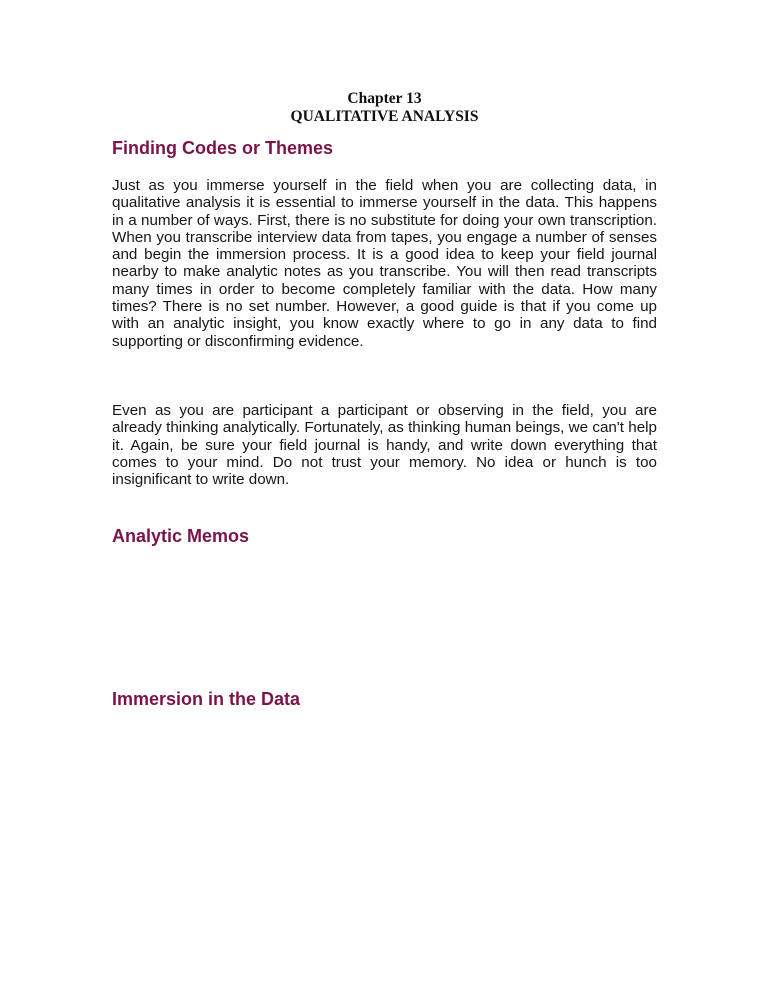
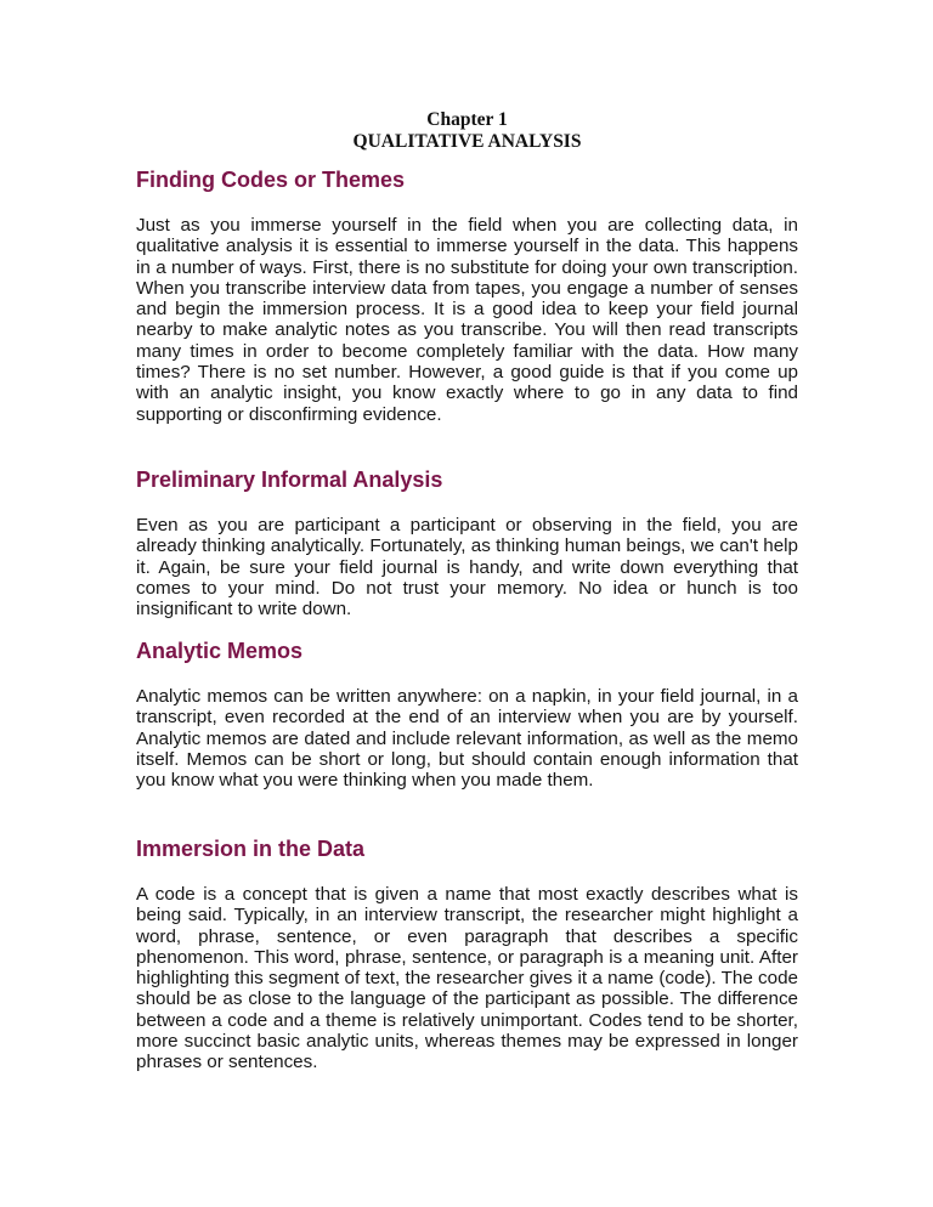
- Chapter 13
+ Chapter 1
  QUALITATIVE ANALYSIS
  Finding Codes or Themes
  Just as you immerse yourself in the field when you are collecting data, in qualitative analysis it is essential to immerse yourself in the data. This happens in a number of ways. First, there is no substitute for doing your own transcription. When you transcribe interview data from tapes, you engage a number of senses and begin the immersion process. It is a good idea to keep your field journal nearby to make analytic notes as you transcribe. You will then read transcripts many times in order to become completely familiar with the data. How many times? There is no set number. However, a good guide is that if you come up with an analytic insight, you know exactly where to go in any data to find supporting or disconfirming evidence.
+ Preliminary Informal Analysis
  Even as you are participant a participant or observing in the field, you are already thinking analytically. Fortunately, as thinking human beings, we can't help it. Again, be sure your field journal is handy, and write down everything that comes to your mind. Do not trust your memory. No idea or hunch is too insignificant to write down.
  Analytic Memos
+ Analytic memos can be written anywhere: on a napkin, in your field journal, in a transcript, even recorded at the end of an interview when you are by yourself. Analytic memos are dated and include relevant information, as well as the memo itself. Memos can be short or long, but should contain enough information that you know what you were thinking when you made them.
  Immersion in the Data
+ A code is a concept that is given a name that most exactly describes what is being said. Typically, in an interview transcript, the researcher might highlight a word, phrase, sentence, or even paragraph that describes a specific phenomenon. This word, phrase, sentence, or paragraph is a meaning unit. After highlighting this segment of text, the researcher gives it a name (code). The code should be as close to the language of the participant as possible. The difference between a code and a theme is relatively unimportant. Codes tend to be shorter, more succinct basic analytic units, whereas themes may be expressed in longer phrases or sentences.
